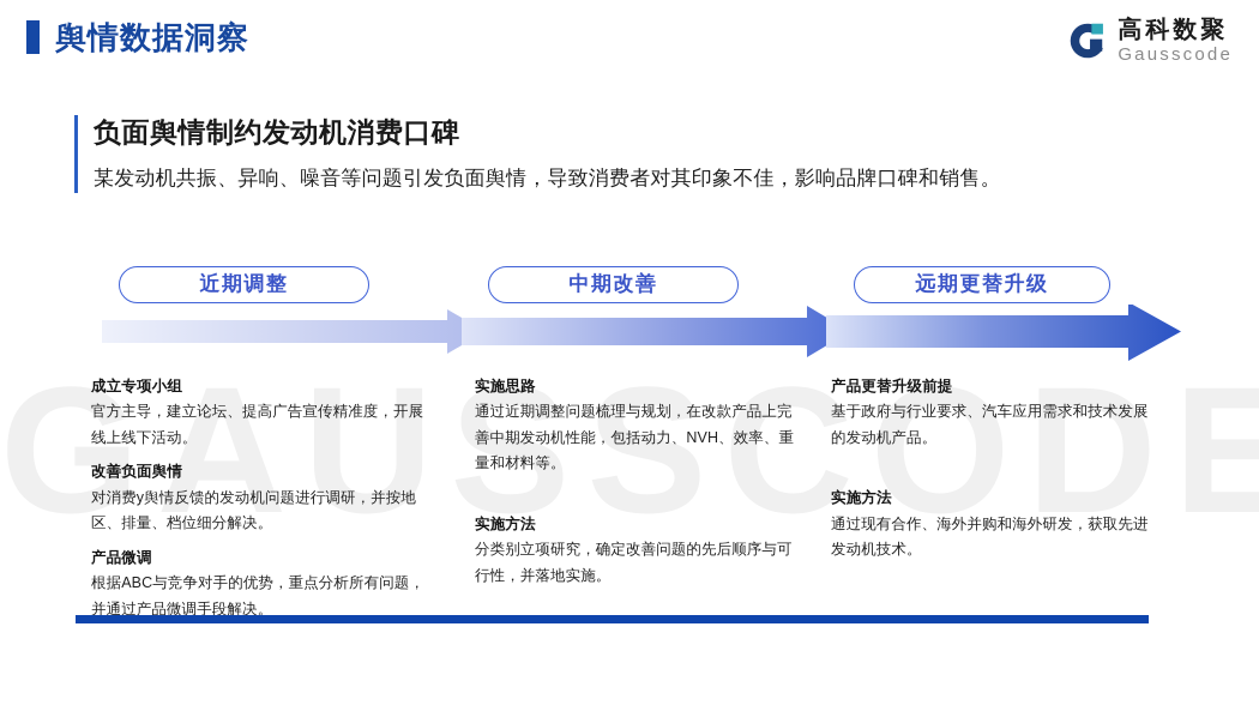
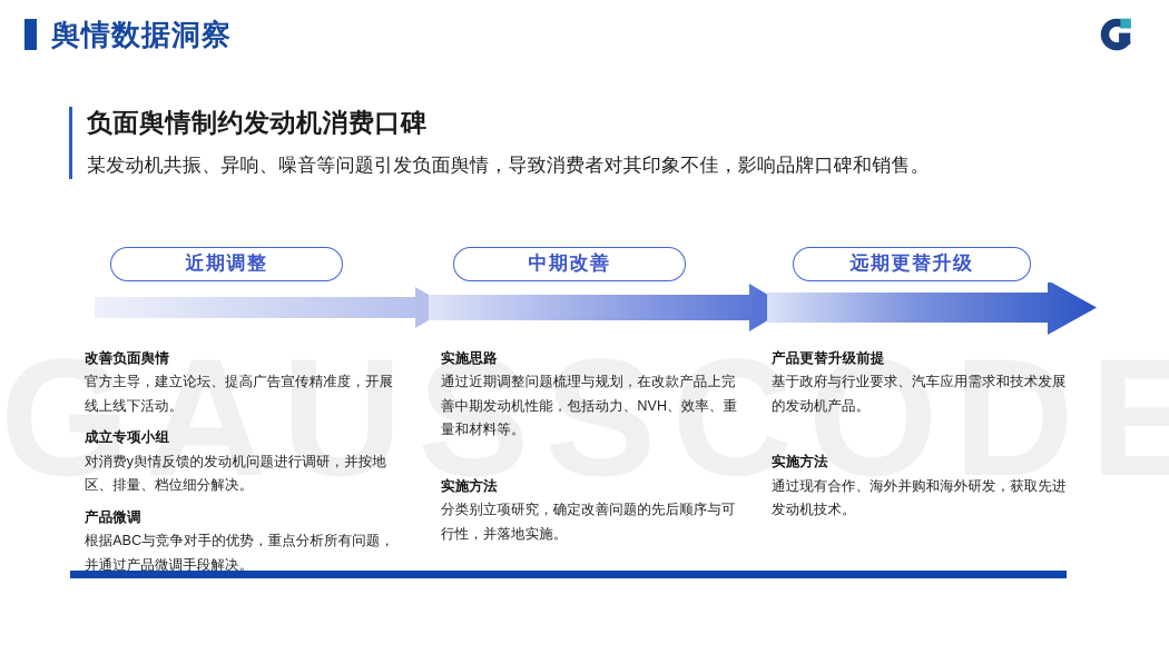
  GAUSSCODE
  舆情数据洞察
- 高科数聚
- Gausscode
  负面舆情制约发动机消费口碑
  某发动机共振、异响、噪音等问题引发负面舆情，导致消费者对其印象不佳，影响品牌口碑和销售。
  近期调整
  中期改善
  远期更替升级
- 成立专项小组
+ 改善负面舆情
  官方主导，建立论坛、提高广告宣传精准度，开展线上线下活动。
- 改善负面舆情
+ 成立专项小组
  对消费y舆情反馈的发动机问题进行调研，并按地区、排量、档位细分解决。
  产品微调
  根据ABC与竞争对手的优势，重点分析所有问题，并通过产品微调手段解决。
  实施思路
  通过近期调整问题梳理与规划，在改款产品上完善中期发动机性能，包括动力、NVH、效率、重量和材料等。
  实施方法
  分类别立项研究，确定改善问题的先后顺序与可行性，并落地实施。
  产品更替升级前提
  基于政府与行业要求、汽车应用需求和技术发展的发动机产品。
  实施方法
  通过现有合作、海外并购和海外研发，获取先进发动机技术。
